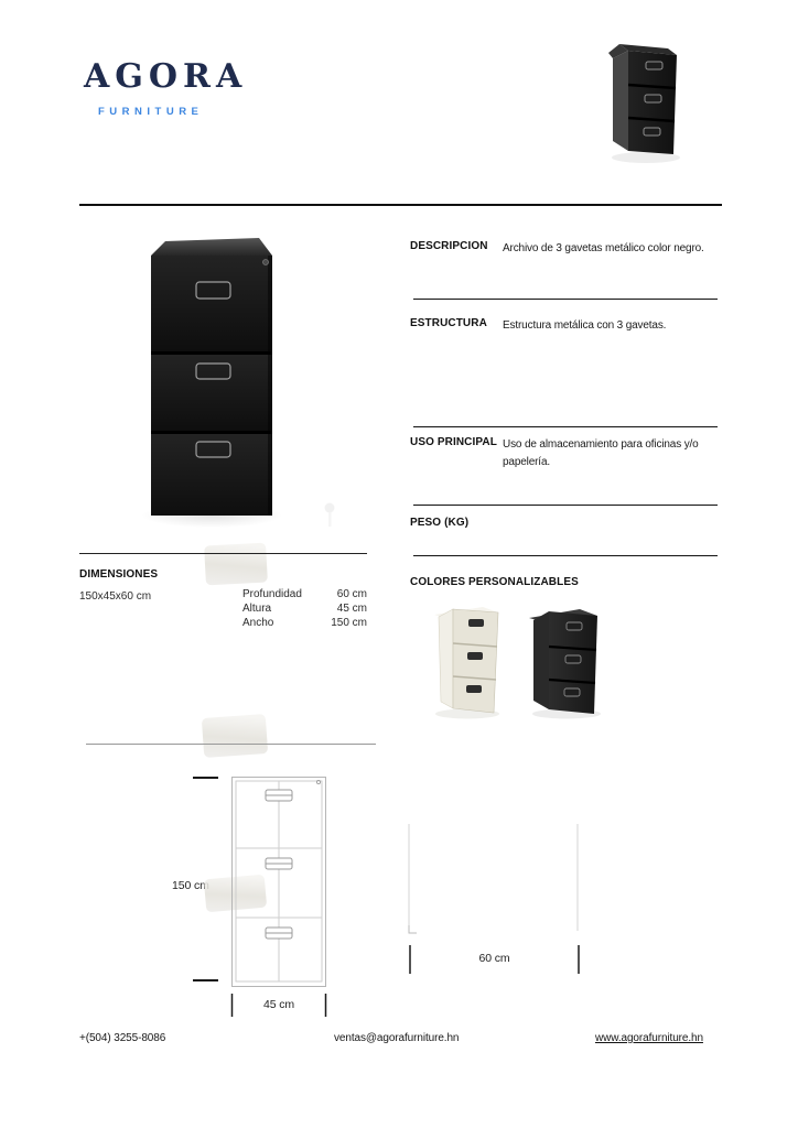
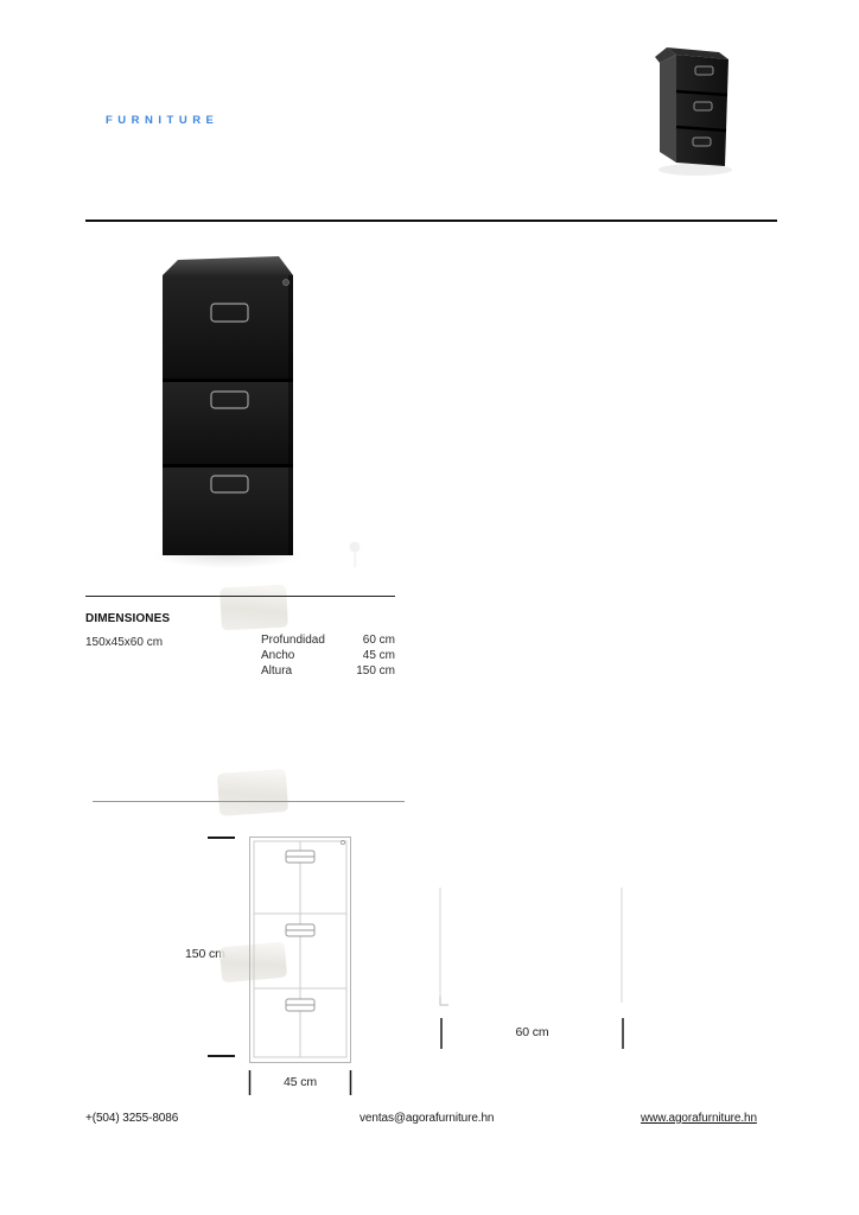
- AGORA
  FURNITURE
- DESCRIPCION
- Archivo de 3 gavetas metálico color negro.
- ESTRUCTURA
- Estructura metálica con 3 gavetas.
- USO PRINCIPAL
- Uso de almacenamiento para oficinas y/o papelería.
- PESO (KG)
- COLORES PERSONALIZABLES
  DIMENSIONES
  150x45x60 cm
  Profundidad
  60 cm
- Altura
+ Ancho
  45 cm
- Ancho
+ Altura
  150 cm
  150 cm
  45 cm
  60 cm
  +(504) 3255-8086
  ventas@agorafurniture.hn
  www.agorafurniture.hn
